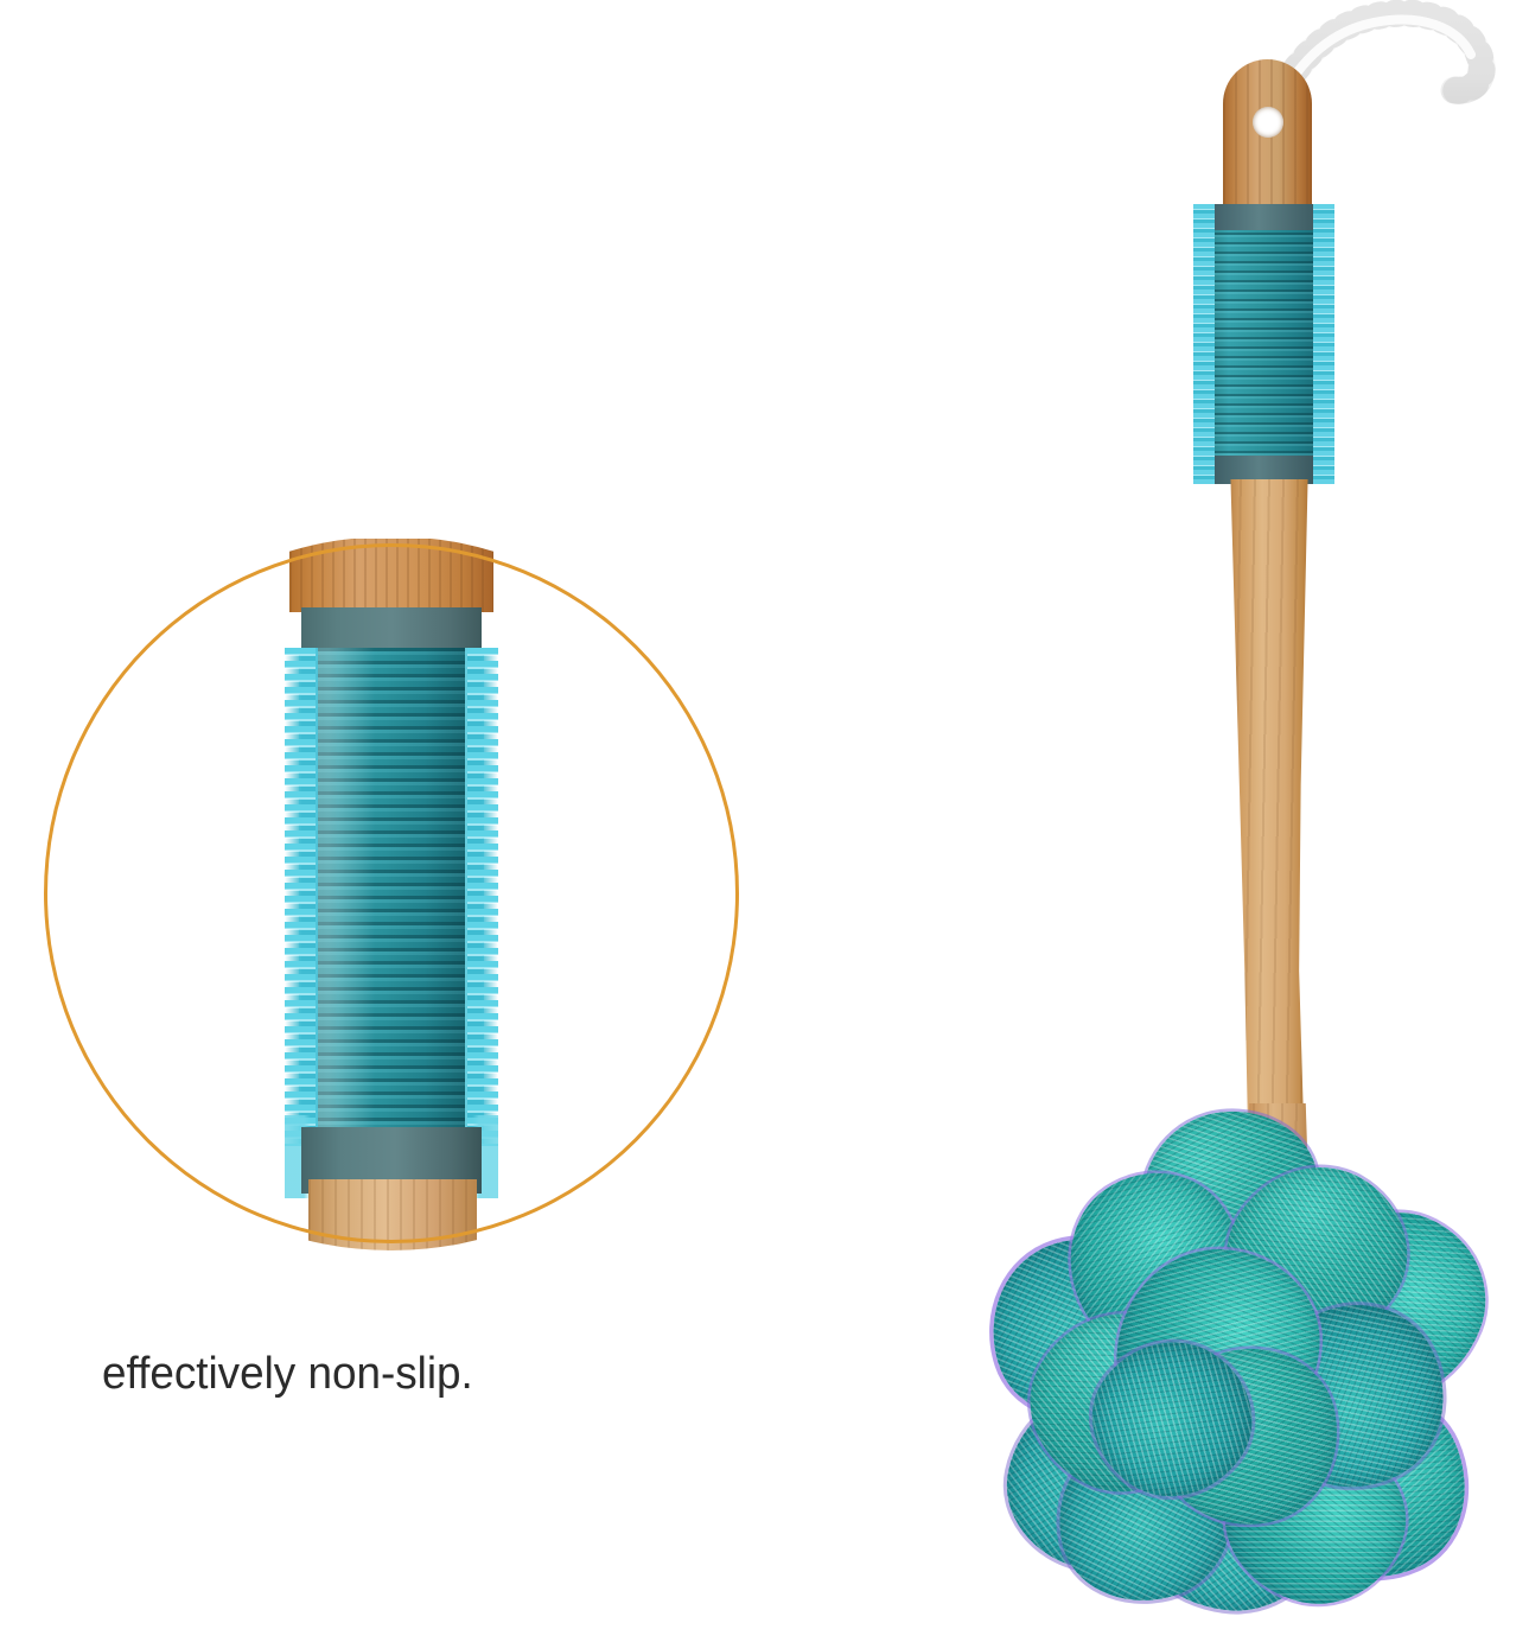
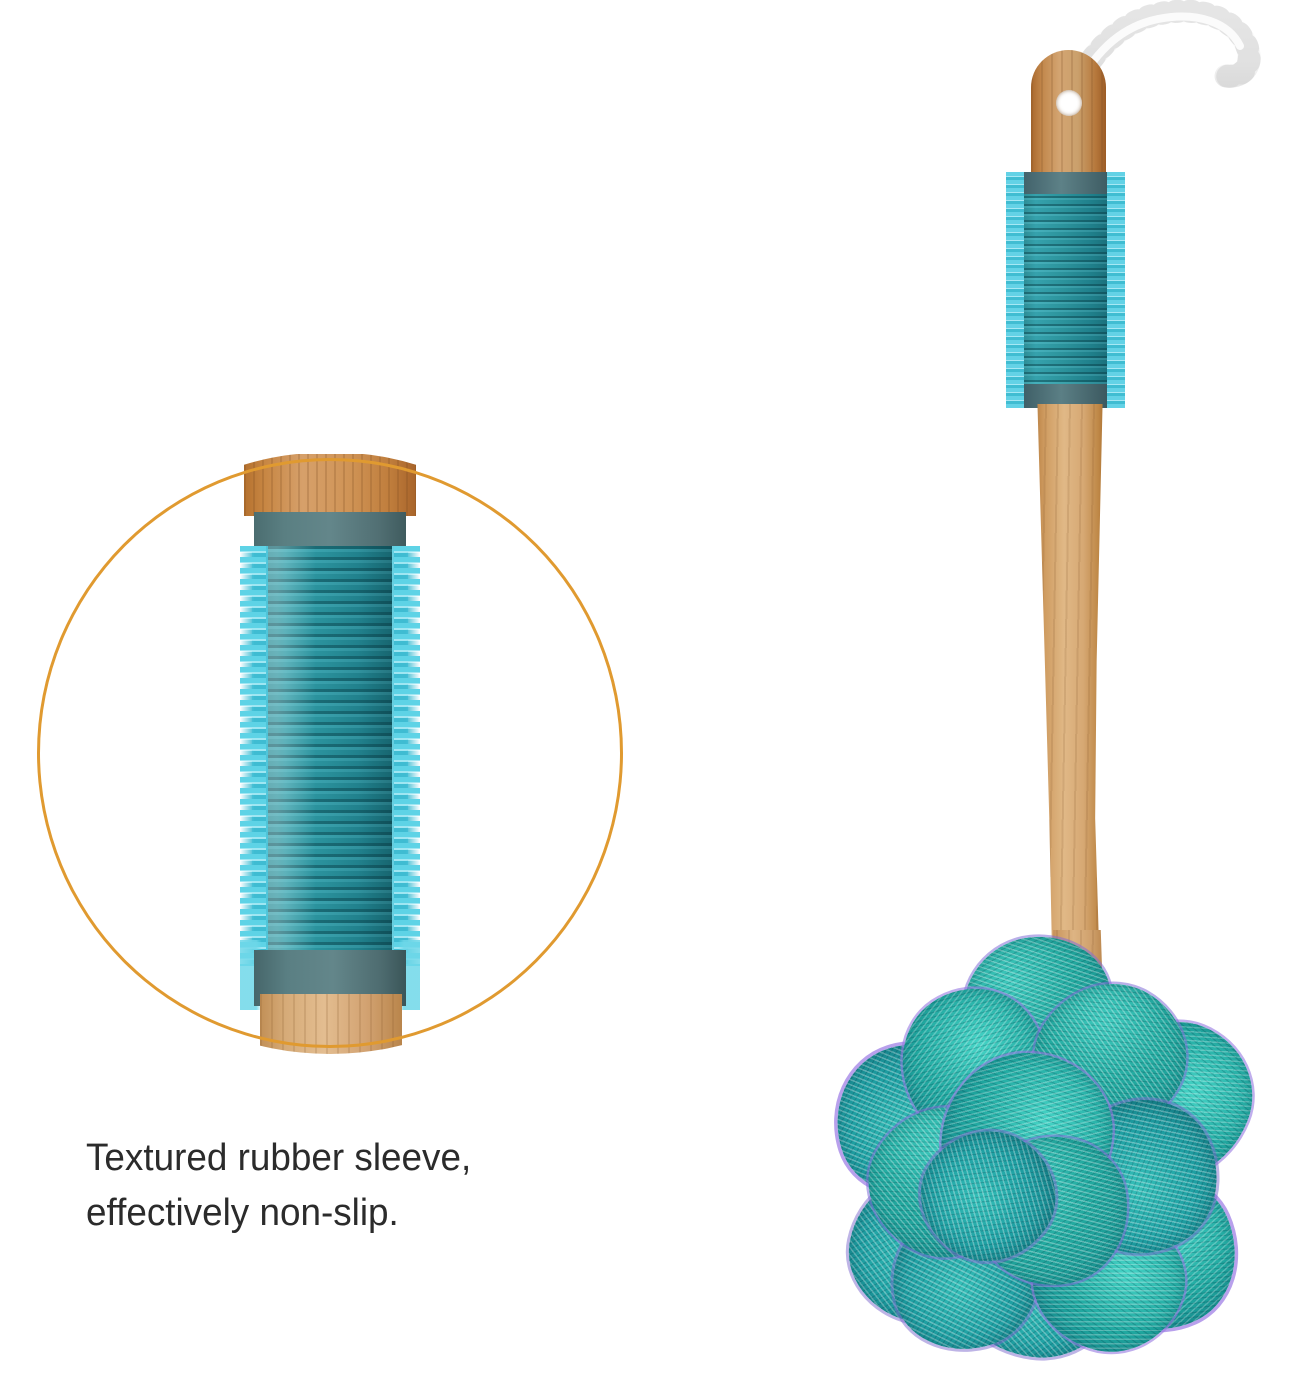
+ Textured rubber sleeve,
  effectively non-slip.
